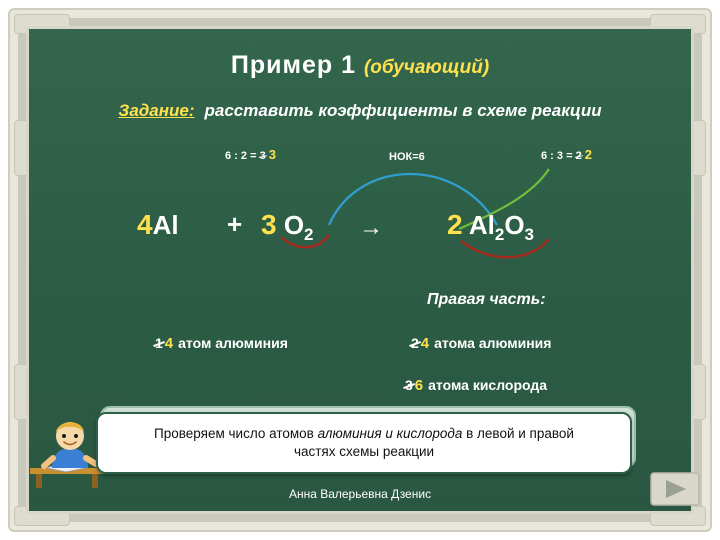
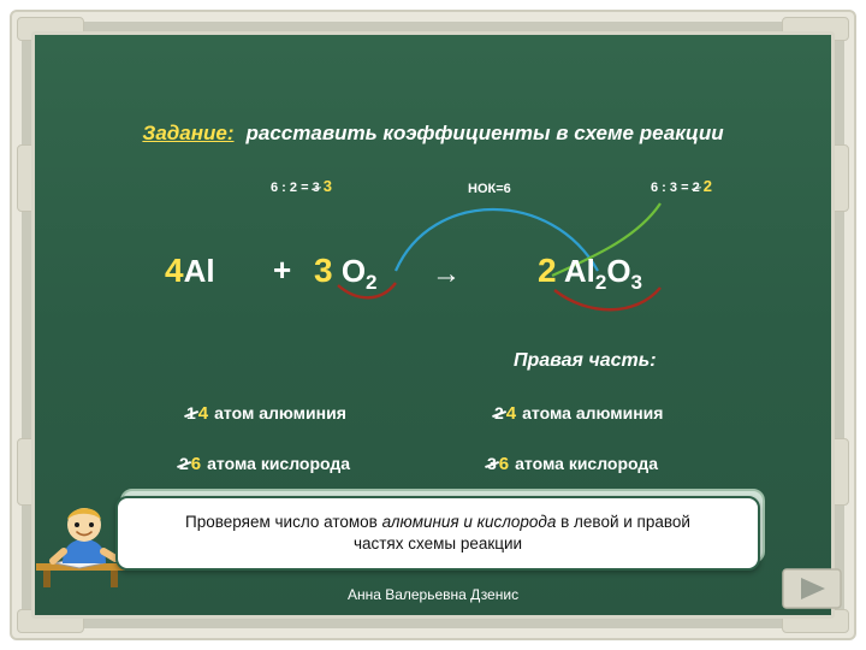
- Пример 1 (обучающий)
  Задание: расставить коэффициенты в схеме реакции
  6 : 2 = 3 3
  НОК=6
  6 : 3 = 2 2
  4Al
  +
  3 O2
  →
  2 Al2O3
  Правая часть:
  1 4 атом алюминия
+ 2 6 атома кислорода
  2 4 атома алюминия
  3 6 атома кислорода
  Анна Валерьевна Дзенис
  Проверяем число атомов алюминия и кислорода в левой и правой
  частях схемы реакции
